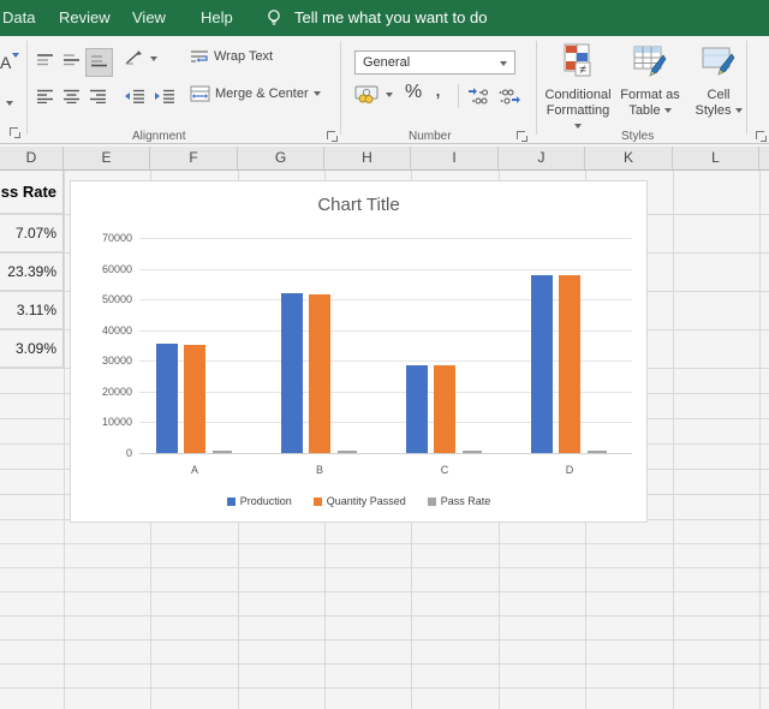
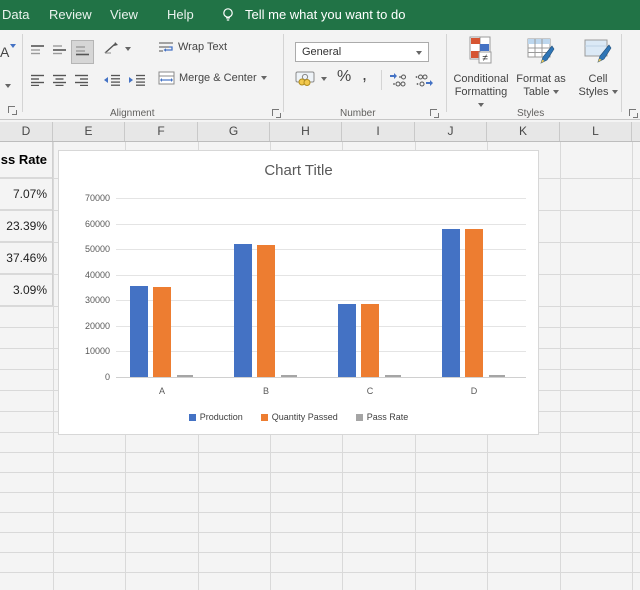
  Data
  Review
  View
  Help
  Tell me what you want to do
  A
  Wrap Text
  Merge & Center
  Alignment
  General
  %
  ,
  Number
  ≠
  Conditional
  Formatting
  Format as
  Table
  Cell
  Styles
  Styles
  D
  E
  F
  G
  H
  I
  J
  K
  L
  ss Rate
  7.07%
  23.39%
- 3.11%
+ 37.46%
  3.09%
  Chart Title
  0
  10000
  20000
  30000
  40000
  50000
  60000
  70000
  A
  B
  C
  D
  Production
  Quantity Passed
  Pass Rate
